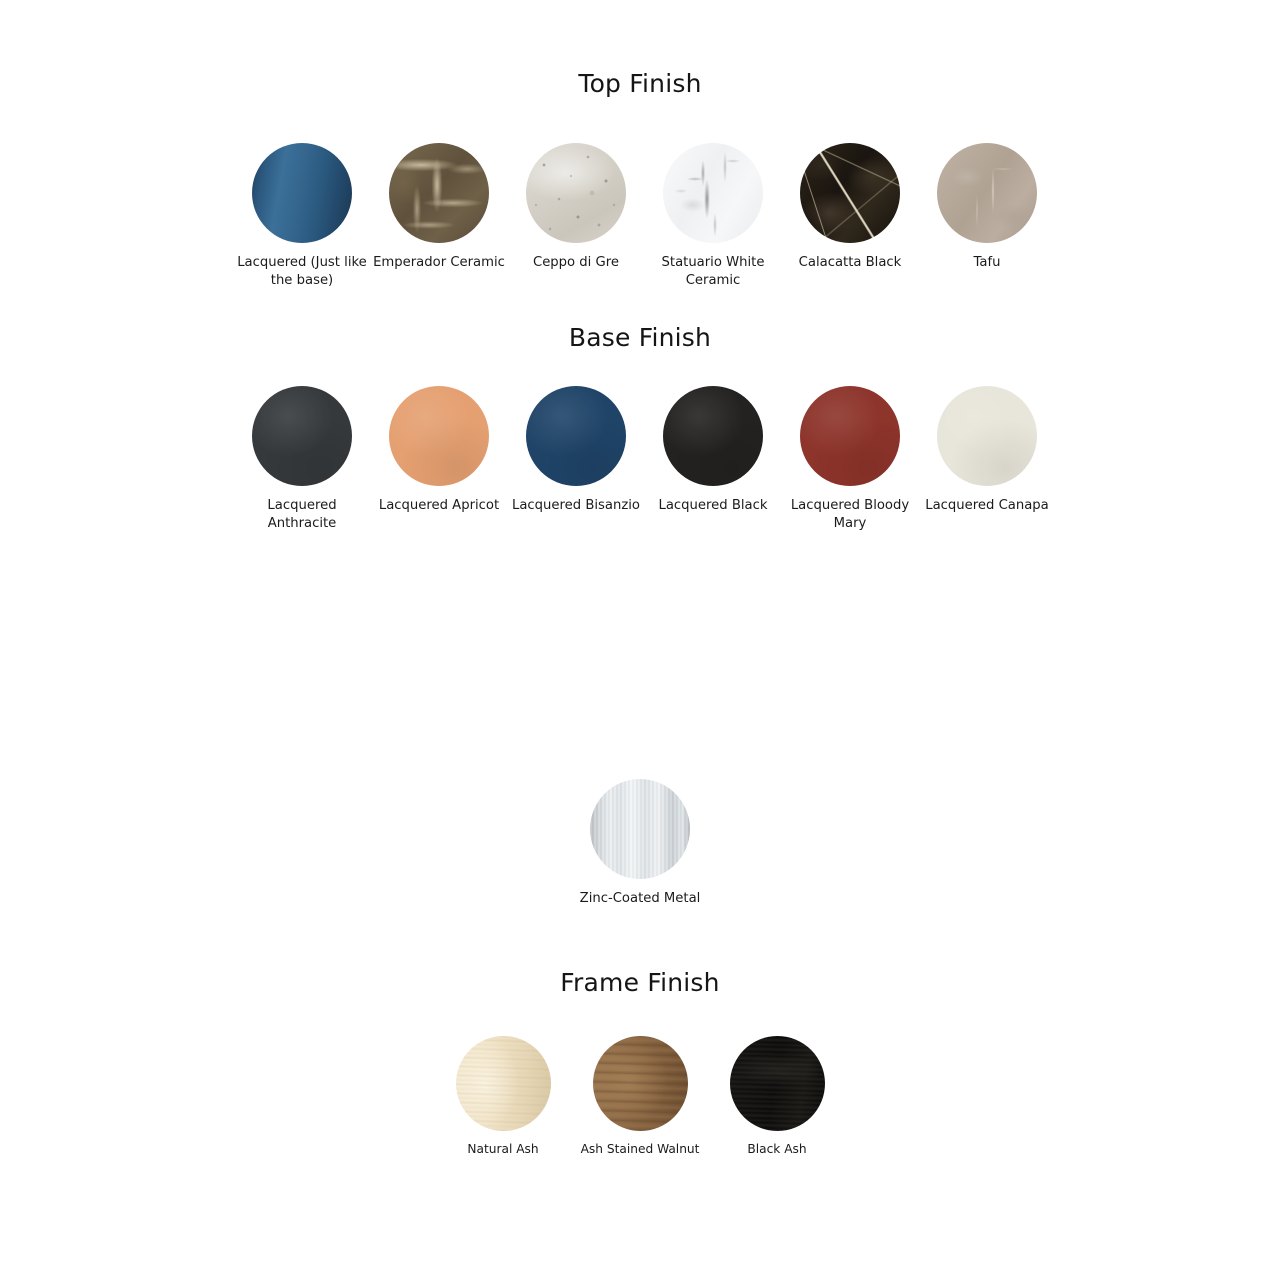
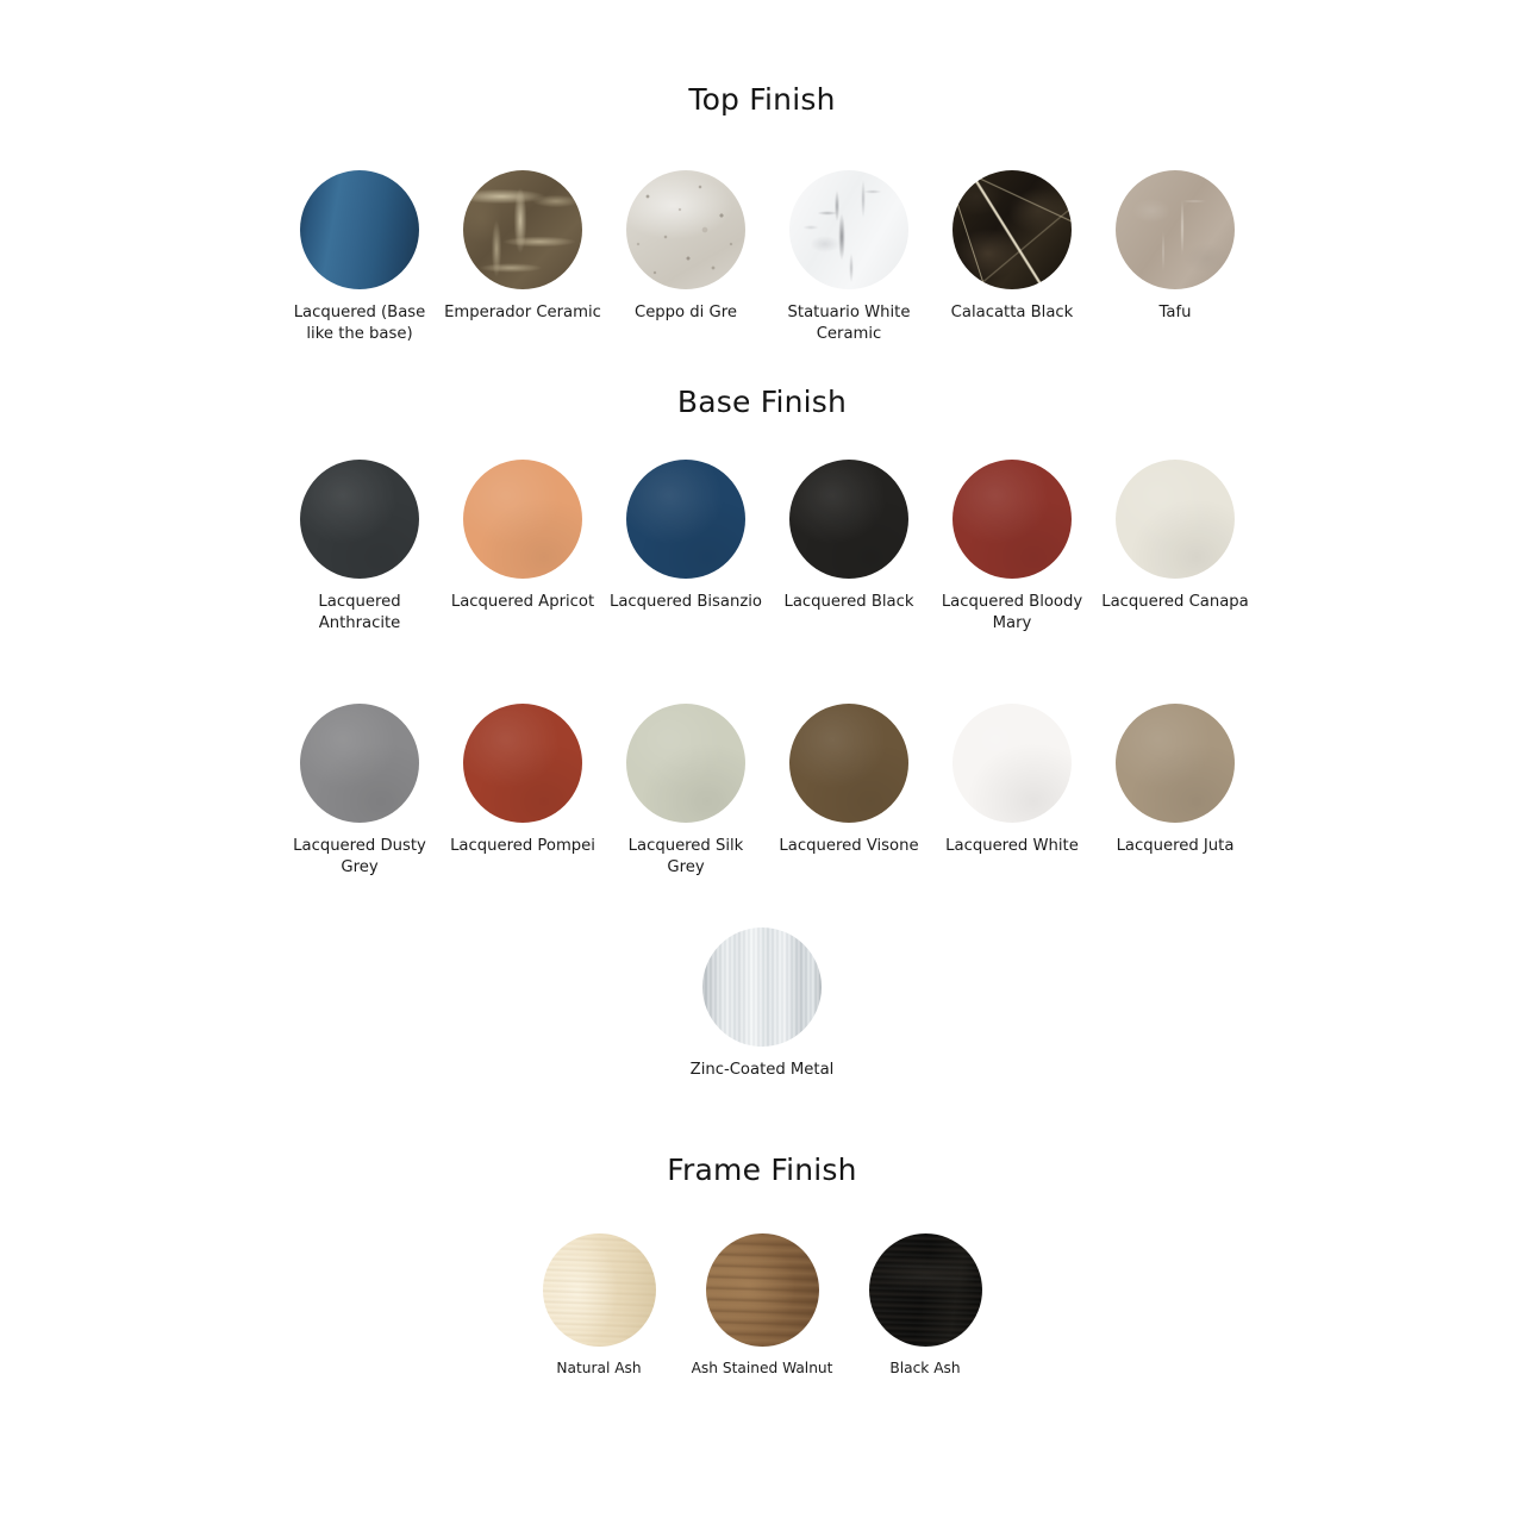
  Top Finish
- Lacquered (Just like the base)
+ Lacquered (Base like the base)
  Emperador Ceramic
  Ceppo di Gre
  Statuario White Ceramic
  Calacatta Black
  Tafu
  Base Finish
  Lacquered Anthracite
  Lacquered Apricot
  Lacquered Bisanzio
  Lacquered Black
  Lacquered Bloody Mary
  Lacquered Canapa
+ Lacquered Dusty Grey
+ Lacquered Pompei
+ Lacquered Silk Grey
+ Lacquered Visone
+ Lacquered White
+ Lacquered Juta
  Zinc-Coated Metal
  Frame Finish
  Natural Ash
  Ash Stained Walnut
  Black Ash
